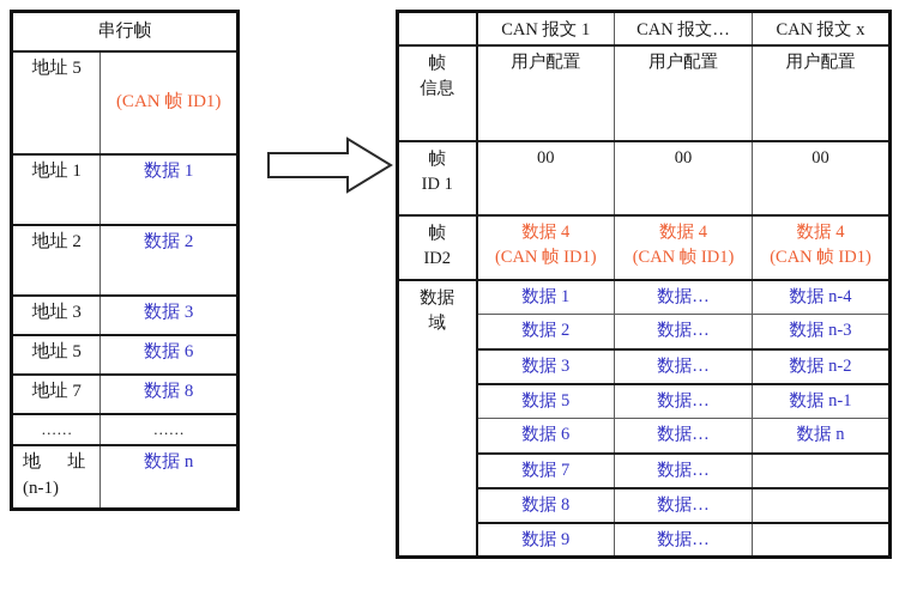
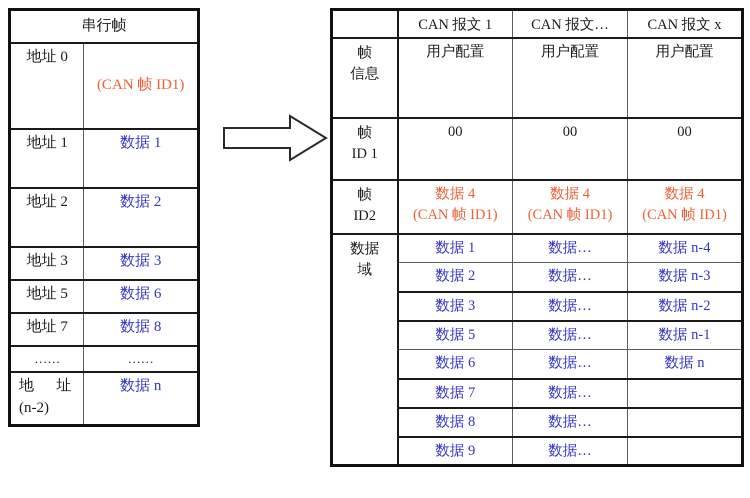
  串行帧
- 地址 5	(CAN 帧 ID1)
+ 地址 0	(CAN 帧 ID1)
  地址 1	数据 1
  地址 2	数据 2
  地址 3	数据 3
  地址 5	数据 6
  地址 7	数据 8
  ……	……
- 地 址 (n-1)	数据 n
+ 地 址 (n-2)	数据 n
  	CAN 报文 1	CAN 报文…	CAN 报文 x
  帧 信息	用户配置	用户配置	用户配置
  帧 ID 1	00	00	00
  帧 ID2	数据 4 (CAN 帧 ID1)	数据 4 (CAN 帧 ID1)	数据 4 (CAN 帧 ID1)
  数据 域	数据 1	数据…	数据 n-4
  数据 2	数据…	数据 n-3
  数据 3	数据…	数据 n-2
  数据 5	数据…	数据 n-1
  数据 6	数据…	数据 n
  数据 7	数据…
  数据 8	数据…
  数据 9	数据…
